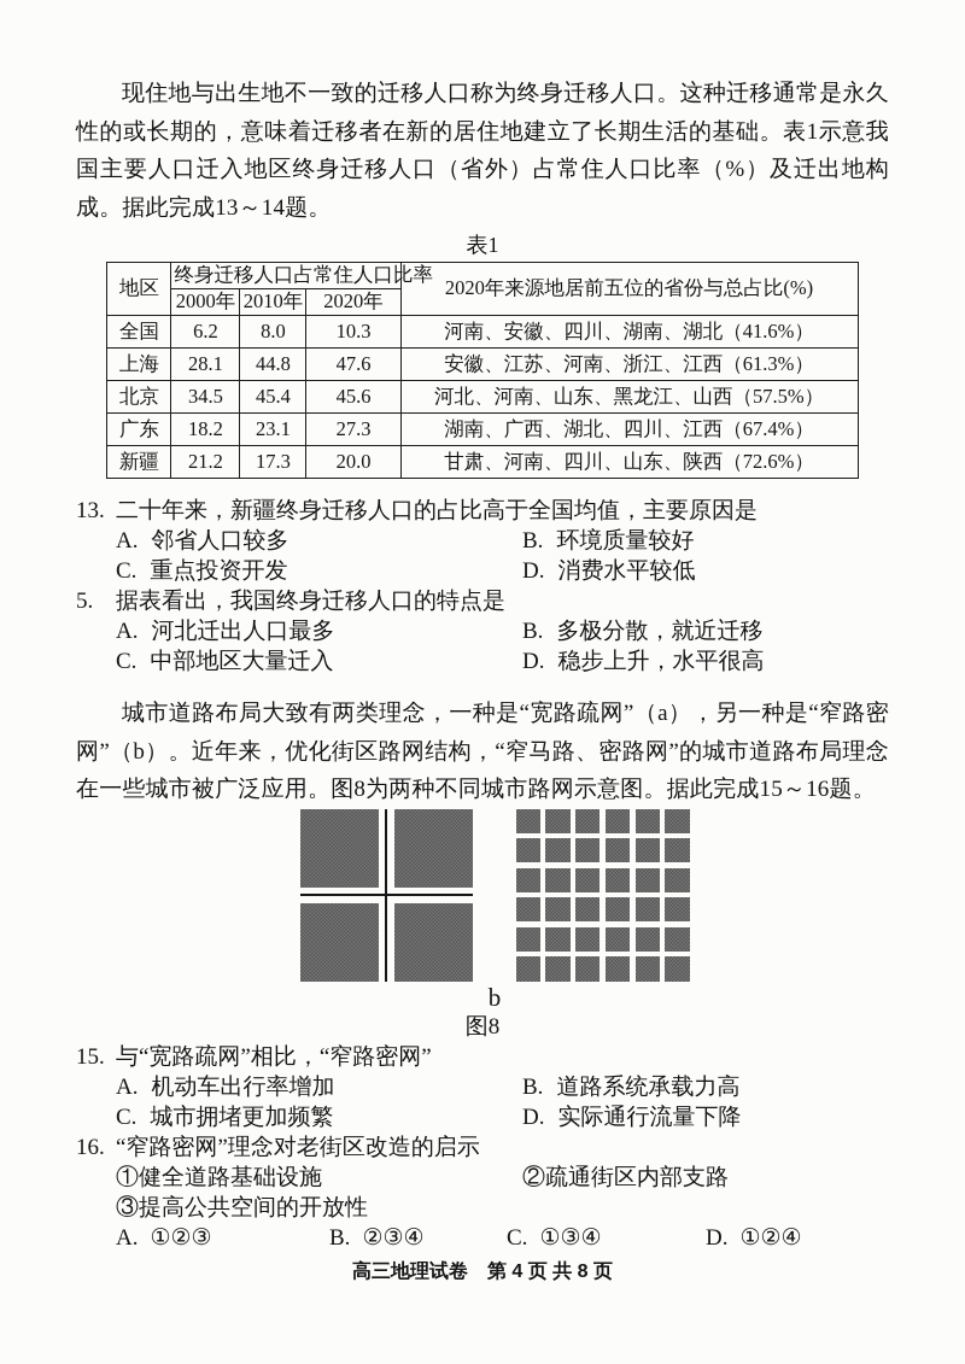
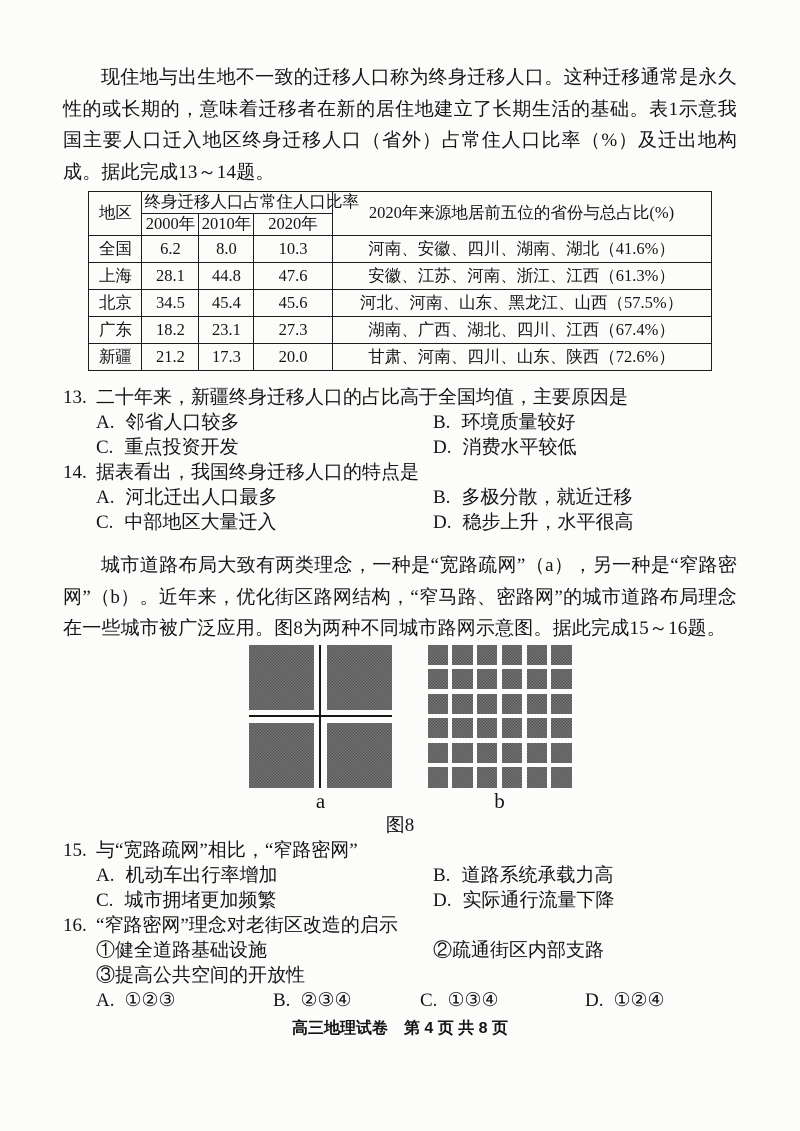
  现住地与出生地不一致的迁移人口称为终身迁移人口。这种迁移通常是永久性的或长期的，意味着迁移者在新的居住地建立了长期生活的基础。表1示意我国主要人口迁入地区终身迁移人口（省外）占常住人口比率（%）及迁出地构成。据此完成13～14题。
- 表1
  地区	终身迁移人口占常住人口比率	2020年来源地居前五位的省份与总占比(%)
  2000年	2010年	2020年
  全国	6.2	8.0	10.3	河南、安徽、四川、湖南、湖北（41.6%）
  上海	28.1	44.8	47.6	安徽、江苏、河南、浙江、江西（61.3%）
  北京	34.5	45.4	45.6	河北、河南、山东、黑龙江、山西（57.5%）
  广东	18.2	23.1	27.3	湖南、广西、湖北、四川、江西（67.4%）
  新疆	21.2	17.3	20.0	甘肃、河南、四川、山东、陕西（72.6%）
  13.
  二十年来，新疆终身迁移人口的占比高于全国均值，主要原因是
  A.
  邻省人口较多
  B.
  环境质量较好
  C.
  重点投资开发
  D.
  消费水平较低
- 5.
+ 14.
  据表看出，我国终身迁移人口的特点是
  A.
  河北迁出人口最多
  B.
  多极分散，就近迁移
  C.
  中部地区大量迁入
  D.
  稳步上升，水平很高
  城市道路布局大致有两类理念，一种是“宽路疏网”（a），另一种是“窄路密网”（b）。近年来，优化街区路网结构，“窄马路、密路网”的城市道路布局理念在一些城市被广泛应用。图8为两种不同城市路网示意图。据此完成15～16题。
+ a
  b
  图8
  15.
  与“宽路疏网”相比，“窄路密网”
  A.
  机动车出行率增加
  B.
  道路系统承载力高
  C.
  城市拥堵更加频繁
  D.
  实际通行流量下降
  16.
  “窄路密网”理念对老街区改造的启示
  ①健全道路基础设施
  ②疏通街区内部支路
  ③提高公共空间的开放性
  A.
  ①②③
  B.
  ②③④
  C.
  ①③④
  D.
  ①②④
  高三地理试卷 第 4 页 共 8 页
